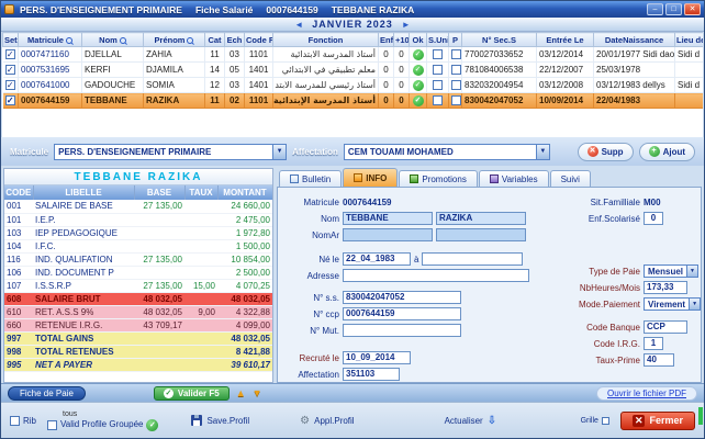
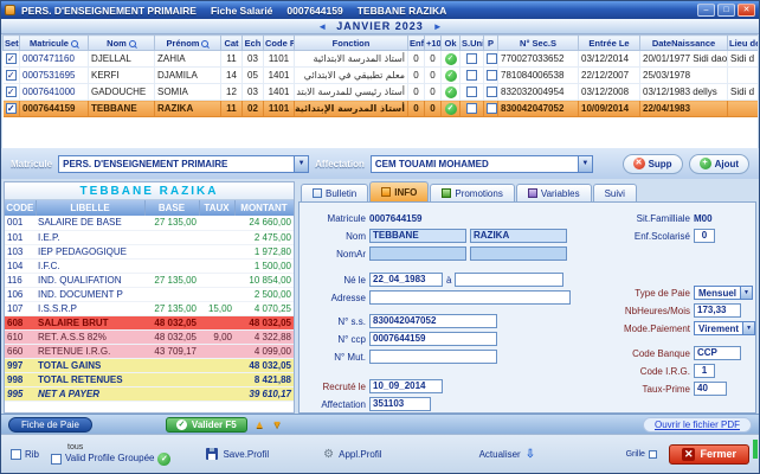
  PERS. D'ENSEIGNEMENT PRIMAIRE
  Fiche Salarié
  0007644159
  TEBBANE RAZIKA
  ◄
  JANVIER 2023
  ►
  Set	Matricule	Nom	Prénom	Cat	Ech	Code F	Fonction	Enf	+10	Ok	S.Un	P	N° Sec.S	Entrée Le	DateNaissance	Lieu d
  ✓	0007471160	DJELLAL	ZAHIA	11	03	1101	أستاذ المدرسة الابتدائية	0	0				770027033652	03/12/2014	20/01/1977 Sidi dao	Sidi d
  ✓	0007531695	KERFI	DJAMILA	14	05	1401	معلم تطبيقي في الابتدائي	0	0				781084006538	22/12/2007	25/03/1978
  ✓	0007641000	GADOUCHE	SOMIA	12	03	1401	أستاذ رئيسي للمدرسة الابتد	0	0				832032004954	03/12/2008	03/12/1983 dellys	Sidi d
  ✓	0007644159	TEBBANE	RAZIKA	11	02	1101	أستاذ المدرسة الإبتدائية	0	0				830042047052	10/09/2014	22/04/1983
  Matricule
  PERS. D'ENSEIGNEMENT PRIMAIRE
  Affectation
  CEM TOUAMI MOHAMED
  Supp
  Ajout
  TEBBANE RAZIKA
  CODE	LIBELLE	BASE	TAUX	MONTANT
  001	SALAIRE DE BASE	27 135,00		24 660,00
  101	I.E.P.			2 475,00
  103	IEP PEDAGOGIQUE			1 972,80
  104	I.F.C.			1 500,00
  116	IND. QUALIFATION	27 135,00		10 854,00
  106	IND. DOCUMENT P			2 500,00
  107	I.S.S.R.P	27 135,00	15,00	4 070,25
  608	SALAIRE BRUT	48 032,05		48 032,05
- 610	RET. A.S.S 9%	48 032,05	9,00	4 322,88
+ 610	RET. A.S.S 82%	48 032,05	9,00	4 322,88
  660	RETENUE I.R.G.	43 709,17		4 099,00
  997	TOTAL GAINS			48 032,05
  998	TOTAL RETENUES			8 421,88
  995	NET A PAYER			39 610,17
  Bulletin
  INFO
  Promotions
  Variables
  Suivi
  Matricule
  0007644159
  Nom
  TEBBANE
  RAZIKA
  NomAr
  Né le
  22_04_1983
  à
  Adresse
  N° s.s.
  830042047052
  N° ccp
  0007644159
  N° Mut.
  Recruté le
  10_09_2014
  Affectation
  351103
  Sit.Familliale
  M00
  Enf.Scolarisé
  0
  Type de Paie
  Mensuel
  NbHeures/Mois
  173,33
  Mode.Paiement
  Virement
  Code Banque
  CCP
  Code I.R.G.
  1
  Taux-Prime
  40
  Fiche de Paie
  Valider F5
  ▲
  ▼
  Ouvrir le fichier PDF
  Rib
  Valid Profile Groupée
  Save.Profil
  ⚙
  Appl.Profil
  Actualiser
  ⇩
  ✕
  Fermer
